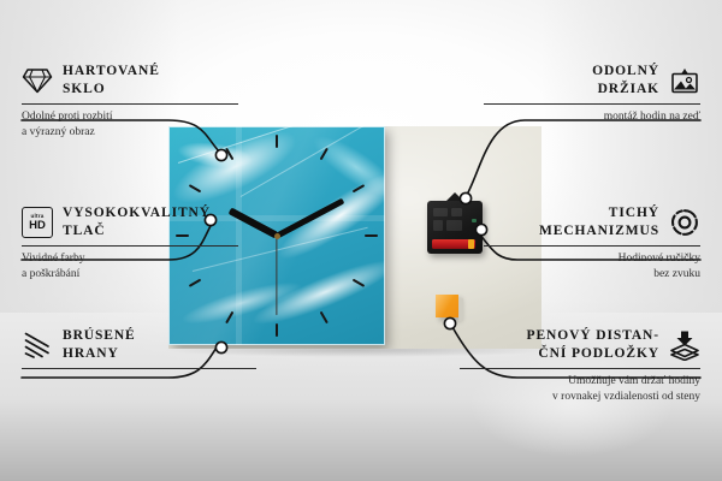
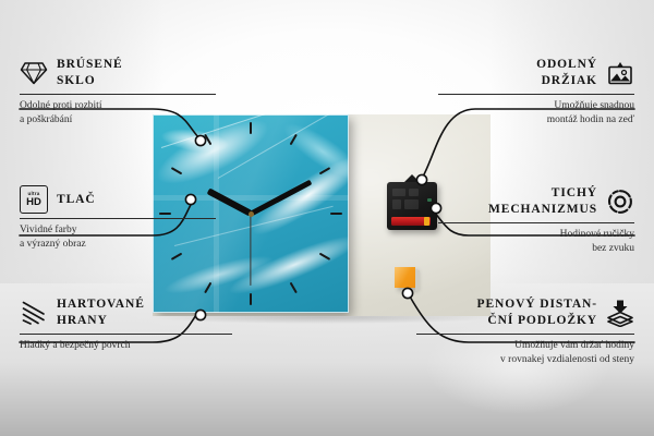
- HARTOVANÉ
+ BRÚSENÉ
  SKLO
  Odolné proti rozbití
- a výrazný obraz
+ a poškrábání
  HD
- VYSOKOKVALITNÝ
  TLAČ
  Vividné farby
- a poškrábání
+ a výrazný obraz
- BRÚSENÉ
+ HARTOVANÉ
  HRANY
+ Hladký a bezpečný povrch
  ODOLNÝ
  DRŽIAK
+ Umožňuje snadnou
  montáž hodin na zeď
  TICHÝ
  MECHANIZMUS
  Hodinové ručičky
  bez zvuku
  PENOVÝ DISTAN-
  ČNÍ PODLOŽKY
  Umožňuje vám držať hodiny
  v rovnakej vzdialenosti od steny
